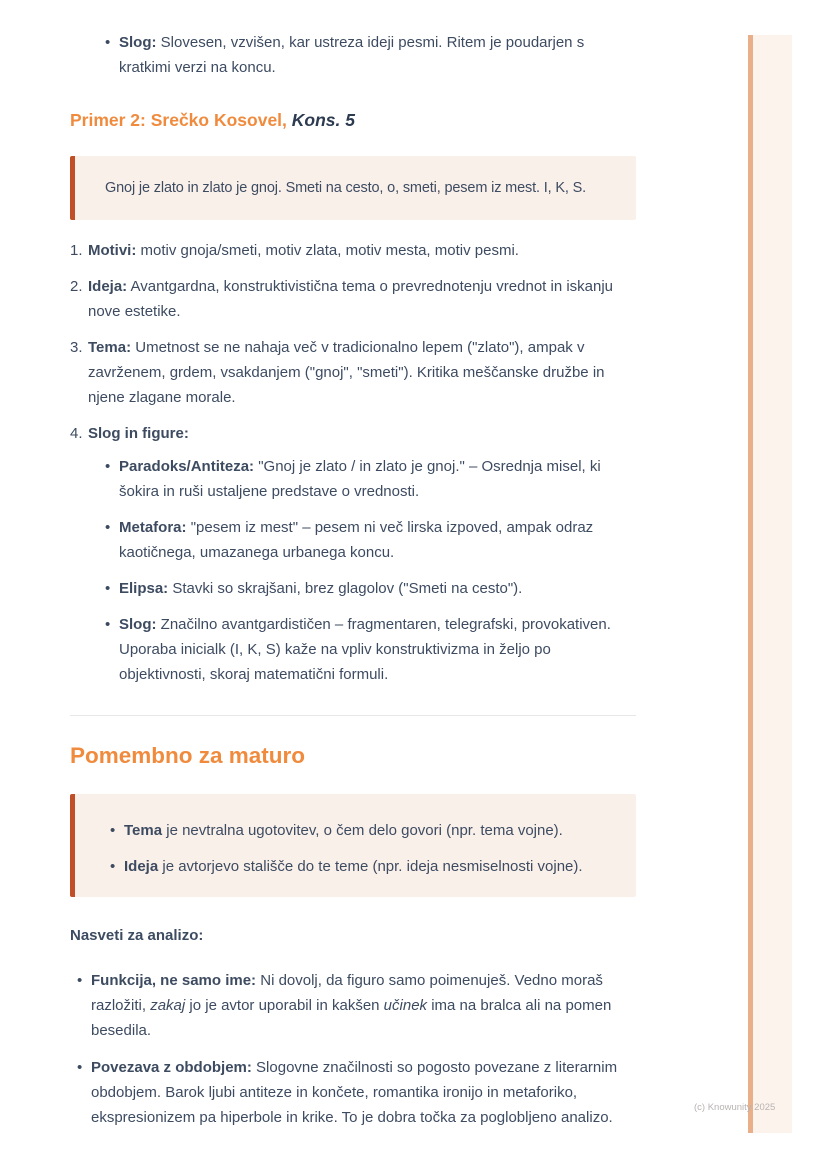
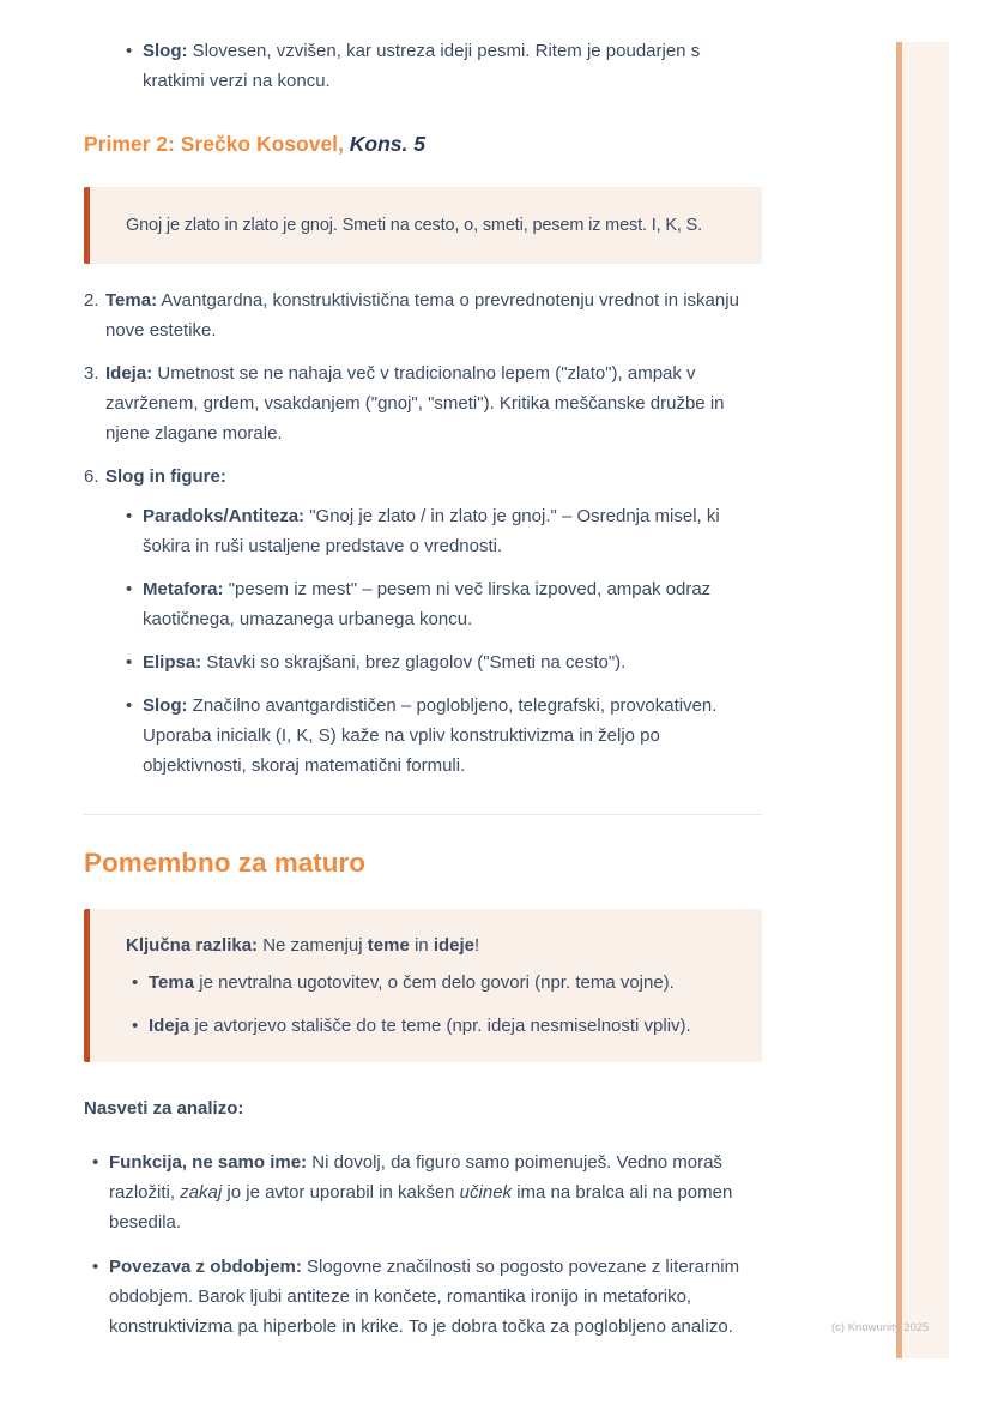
  (c) Knowunity 2025
  •
  Slog: Slovesen, vzvišen, kar ustreza ideji pesmi. Ritem je poudarjen s kratkimi verzi na koncu.
  Primer 2: Srečko Kosovel, Kons. 5
  Gnoj je zlato in zlato je gnoj. Smeti na cesto, o, smeti, pesem iz mest. I, K, S.
- 1.
- Motivi: motiv gnoja/smeti, motiv zlata, motiv mesta, motiv pesmi.
  2.
- Ideja: Avantgardna, konstruktivistična tema o prevrednotenju vrednot in iskanju nove estetike.
+ Tema: Avantgardna, konstruktivistična tema o prevrednotenju vrednot in iskanju nove estetike.
  3.
- Tema: Umetnost se ne nahaja več v tradicionalno lepem ("zlato"), ampak v zavrženem, grdem, vsakdanjem ("gnoj", "smeti"). Kritika meščanske družbe in njene zlagane morale.
+ Ideja: Umetnost se ne nahaja več v tradicionalno lepem ("zlato"), ampak v zavrženem, grdem, vsakdanjem ("gnoj", "smeti"). Kritika meščanske družbe in njene zlagane morale.
- 4.
+ 6.
  Slog in figure:
  •
  Paradoks/Antiteza: "Gnoj je zlato / in zlato je gnoj." – Osrednja misel, ki šokira in ruši ustaljene predstave o vrednosti.
  •
  Metafora: "pesem iz mest" – pesem ni več lirska izpoved, ampak odraz kaotičnega, umazanega urbanega koncu.
  •
  Elipsa: Stavki so skrajšani, brez glagolov ("Smeti na cesto").
  •
- Slog: Značilno avantgardističen – fragmentaren, telegrafski, provokativen. Uporaba inicialk (I, K, S) kaže na vpliv konstruktivizma in željo po objektivnosti, skoraj matematični formuli.
+ Slog: Značilno avantgardističen – poglobljeno, telegrafski, provokativen. Uporaba inicialk (I, K, S) kaže na vpliv konstruktivizma in željo po objektivnosti, skoraj matematični formuli.
  Pomembno za maturo
+ Ključna razlika: Ne zamenjuj teme in ideje!
  •
  Tema je nevtralna ugotovitev, o čem delo govori (npr. tema vojne).
  •
- Ideja je avtorjevo stališče do te teme (npr. ideja nesmiselnosti vojne).
+ Ideja je avtorjevo stališče do te teme (npr. ideja nesmiselnosti vpliv).
  Nasveti za analizo:
  •
  Funkcija, ne samo ime: Ni dovolj, da figuro samo poimenuješ. Vedno moraš razložiti, zakaj jo je avtor uporabil in kakšen učinek ima na bralca ali na pomen besedila.
  •
- Povezava z obdobjem: Slogovne značilnosti so pogosto povezane z literarnim obdobjem. Barok ljubi antiteze in končete, romantika ironijo in metaforiko, ekspresionizem pa hiperbole in krike. To je dobra točka za poglobljeno analizo.
+ Povezava z obdobjem: Slogovne značilnosti so pogosto povezane z literarnim obdobjem. Barok ljubi antiteze in končete, romantika ironijo in metaforiko, konstruktivizma pa hiperbole in krike. To je dobra točka za poglobljeno analizo.
